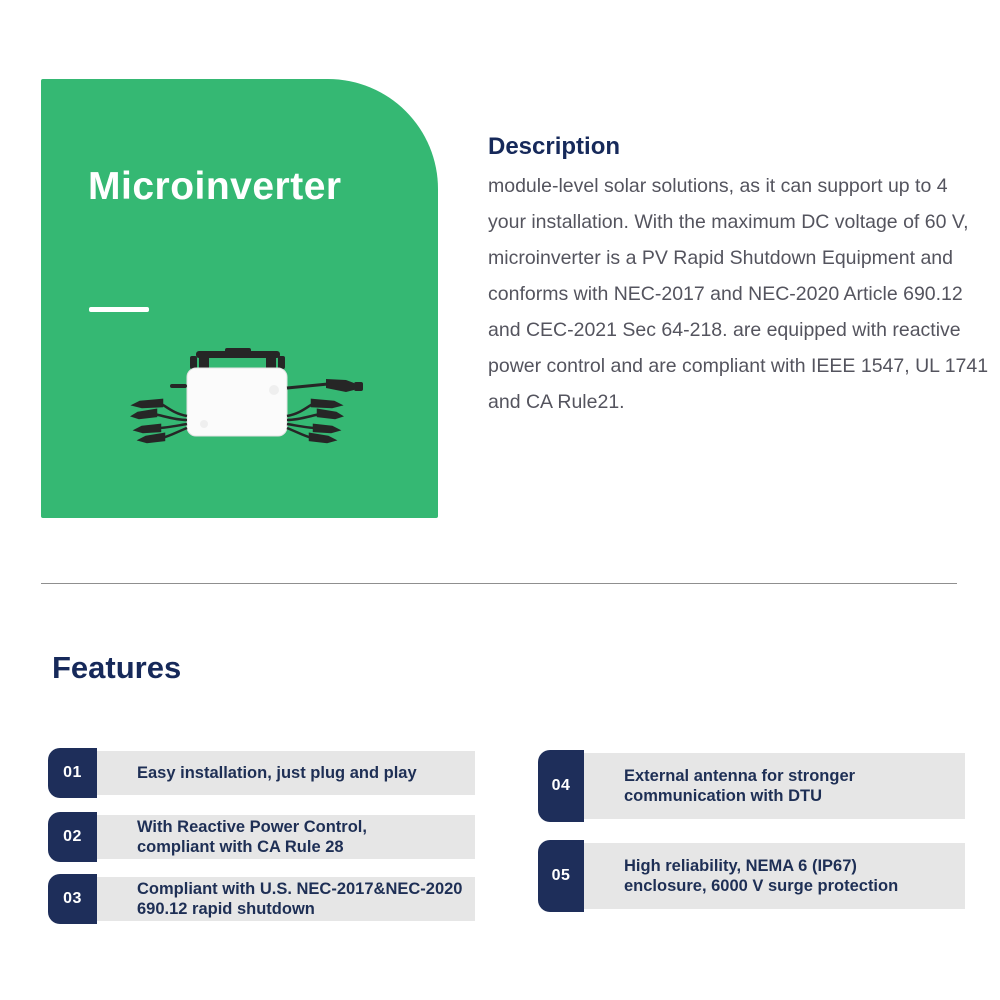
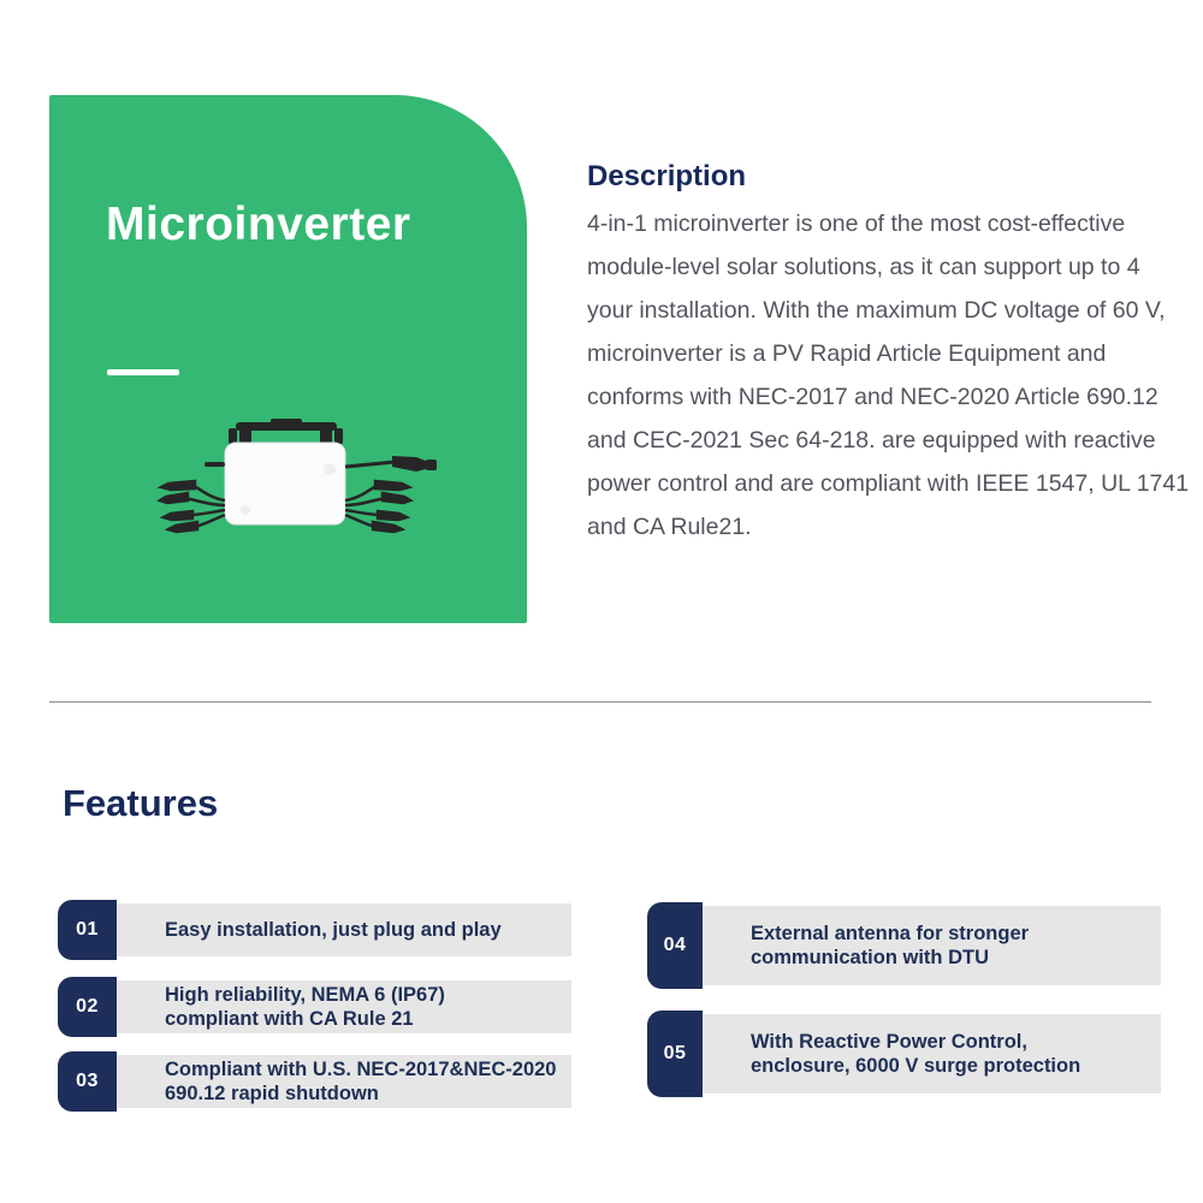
  Microinverter
  Description
+ 4-in-1 microinverter is one of the most cost-effective
  module-level solar solutions, as it can support up to 4
  your installation. With the maximum DC voltage of 60 V,
- microinverter is a PV Rapid Shutdown Equipment and
+ microinverter is a PV Rapid Article Equipment and
  conforms with NEC-2017 and NEC-2020 Article 690.12
  and CEC-2021 Sec 64-218. are equipped with reactive
  power control and are compliant with IEEE 1547, UL 1741
  and CA Rule21.
  Features
  01
  Easy installation, just plug and play
  02
- With Reactive Power Control,
+ High reliability, NEMA 6 (IP67)
- compliant with CA Rule 28
+ compliant with CA Rule 21
  03
  Compliant with U.S. NEC-2017&NEC-2020
  690.12 rapid shutdown
  04
  External antenna for stronger
  communication with DTU
  05
- High reliability, NEMA 6 (IP67)
+ With Reactive Power Control,
  enclosure, 6000 V surge protection
